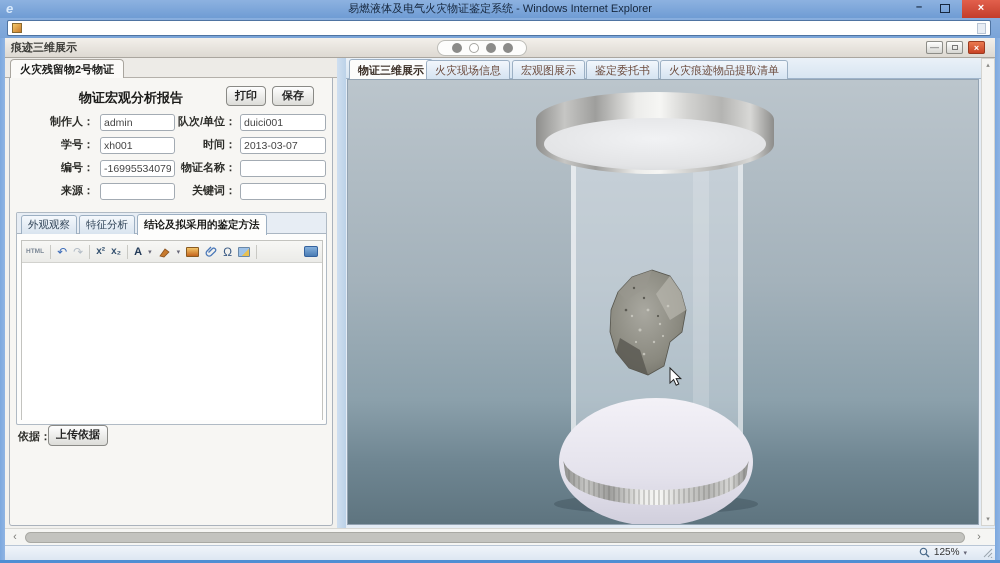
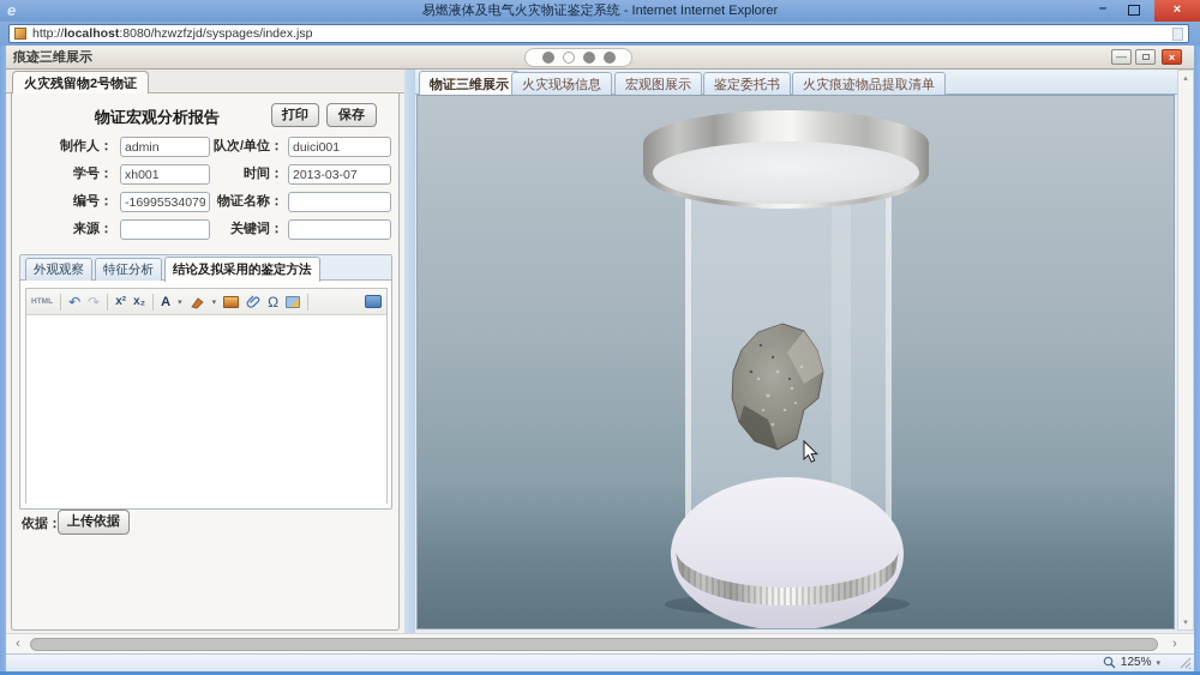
  e
- 易燃液体及电气火灾物证鉴定系统 - Windows Internet Explorer
+ 易燃液体及电气火灾物证鉴定系统 - Internet Internet Explorer
  –
  ×
+ http://localhost:8080/hzwzfzjd/syspages/index.jsp
  痕迹三维展示
  —
  ×
  火灾残留物2号物证
  物证宏观分析报告
  打印
  保存
  制作人：
  admin
  队次/单位：
  duici001
  学号：
  xh001
  时间：
  2013-03-07
  编号：
  -16995534079
  物证名称：
  来源：
  关键词：
  外观观察
  特征分析
  结论及拟采用的鉴定方法
  ↶
  ↷
  x²
  x₂
  A
  Ω
  依据：
  上传依据
  物证三维展示
  火灾现场信息
  宏观图展示
  鉴定委托书
  火灾痕迹物品提取清单
  ‹
  ›
  125%
